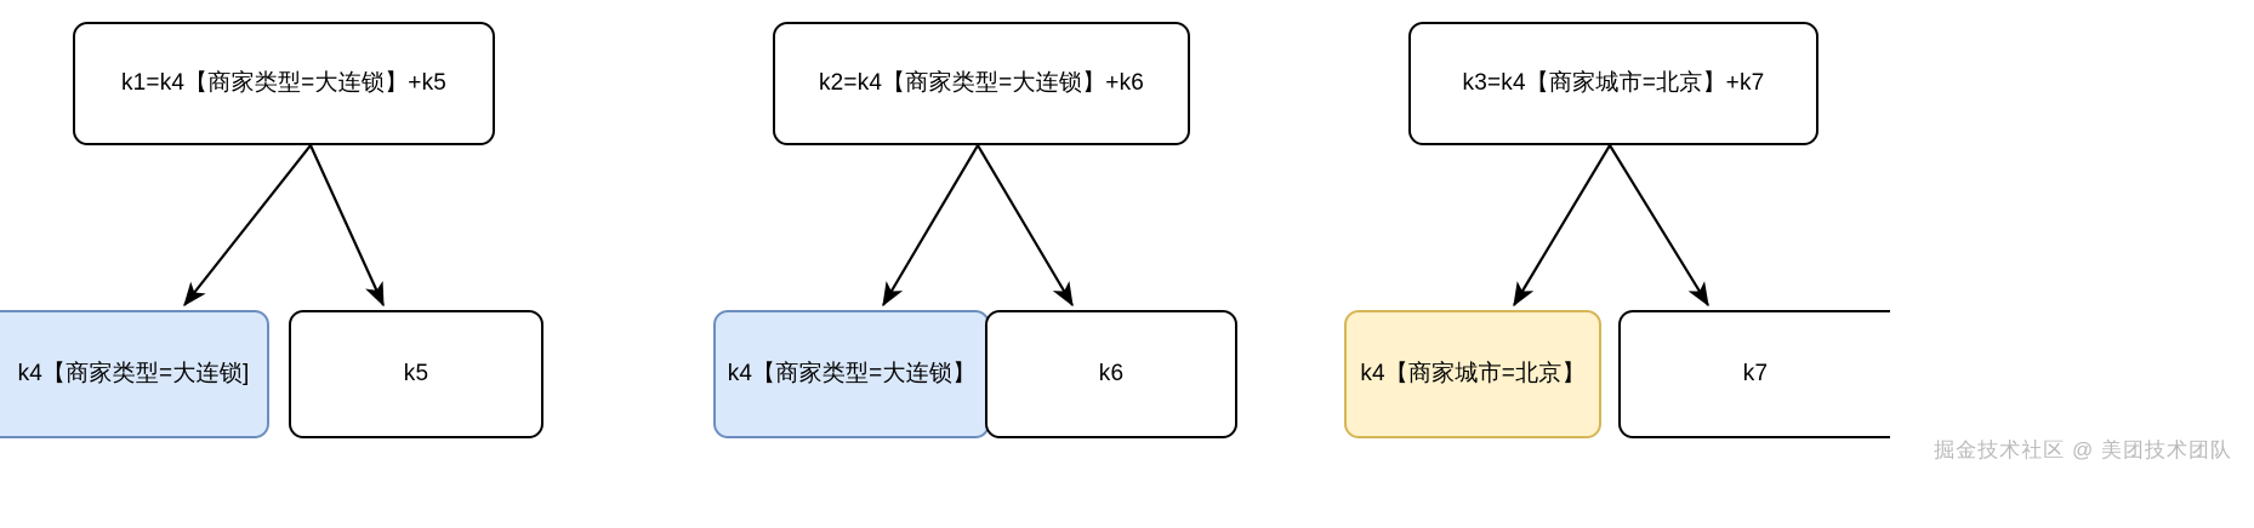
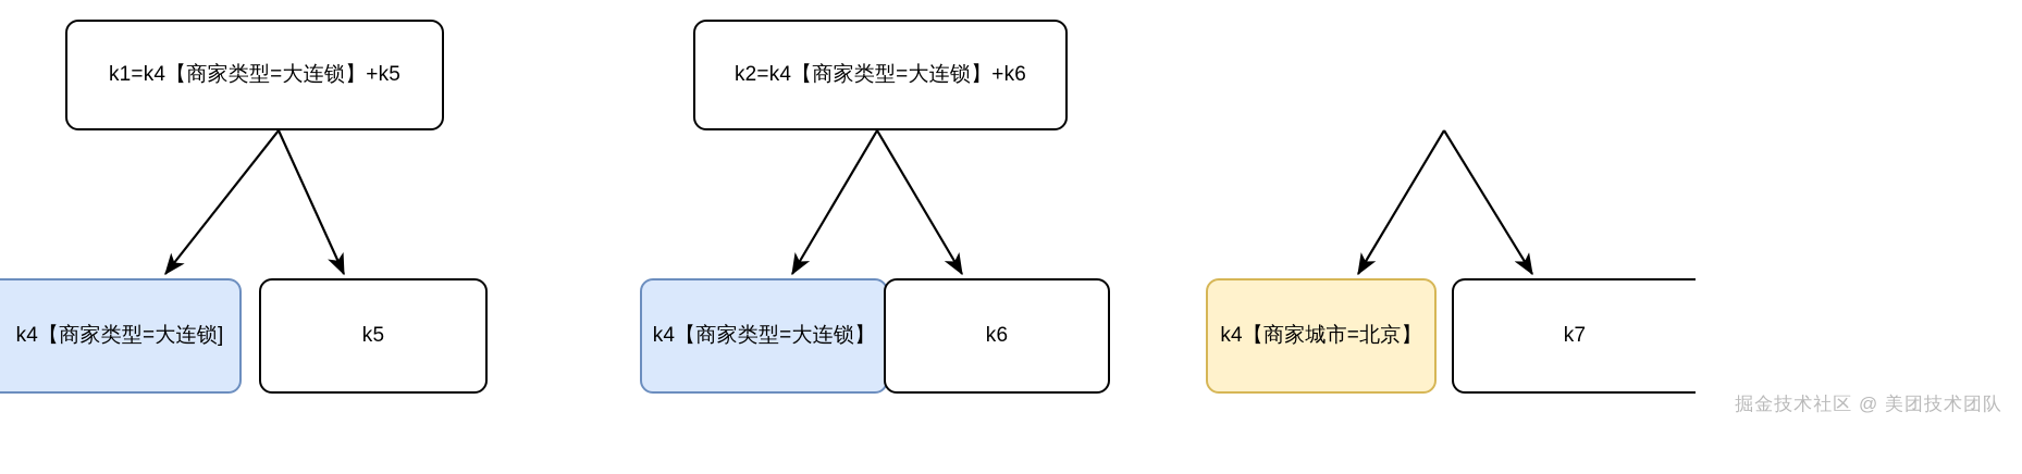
  k1=k4【商家类型=大连锁】+k5
  k4【商家类型=大连锁]
  k5
  k2=k4【商家类型=大连锁】+k6
  k4【商家类型=大连锁】
  k6
- k3=k4【商家城市=北京】+k7
  k4【商家城市=北京】
  k7
  掘金技术社区 @ 美团技术团队
